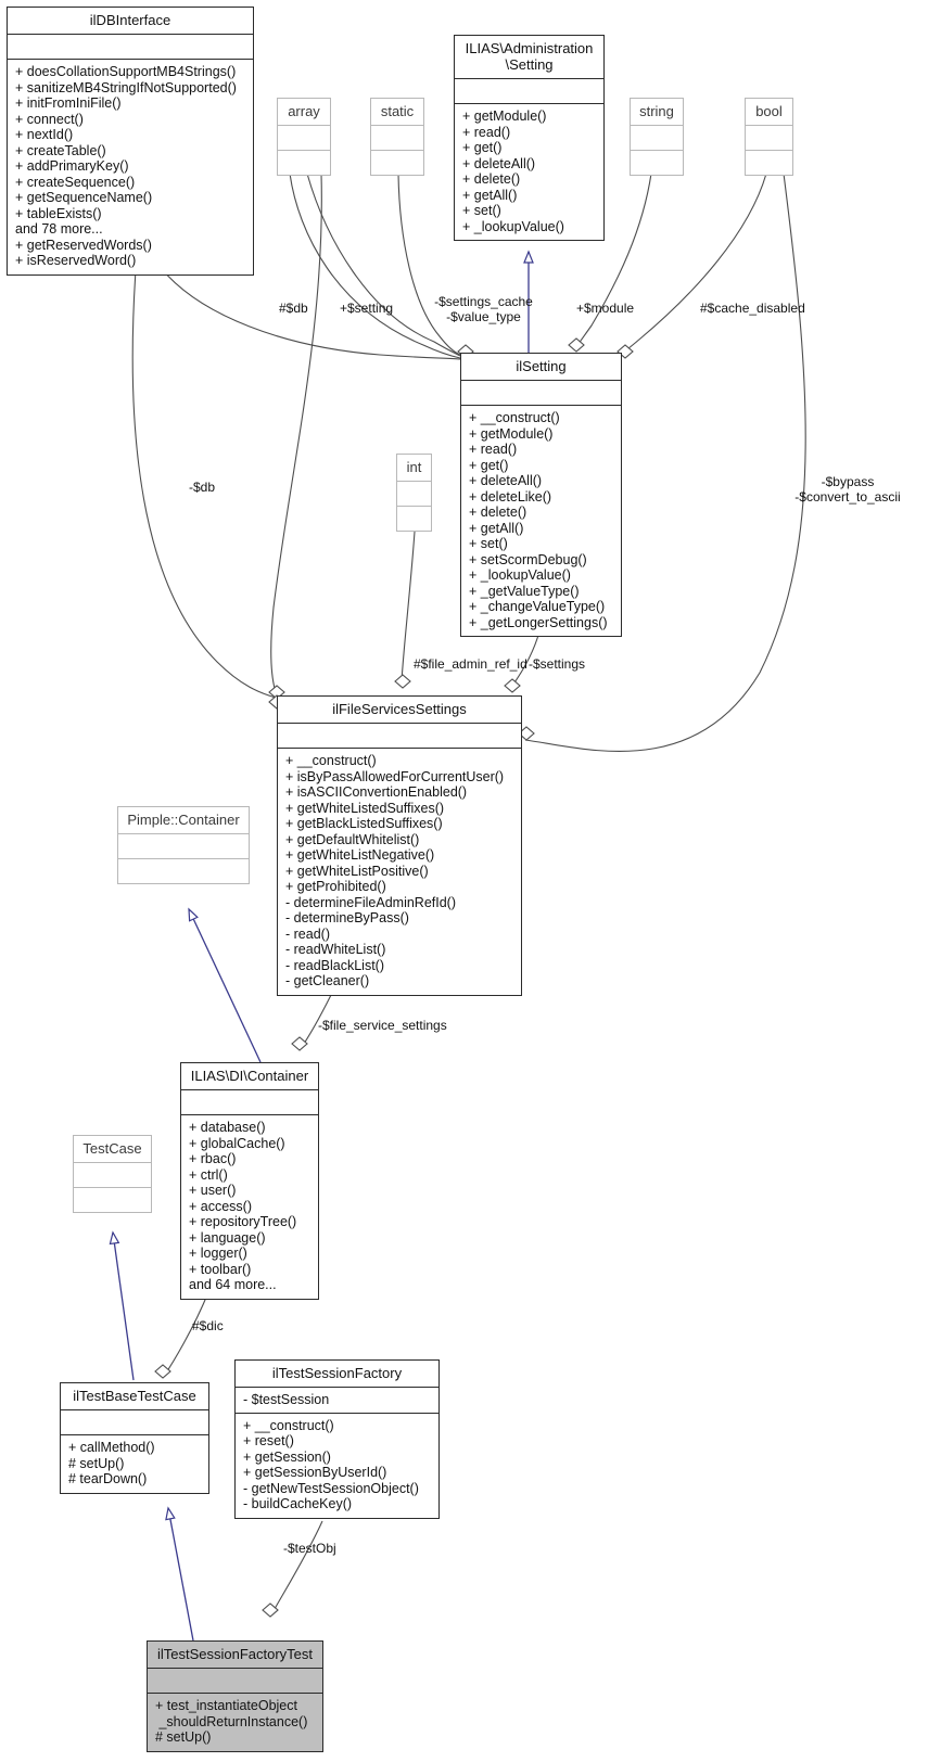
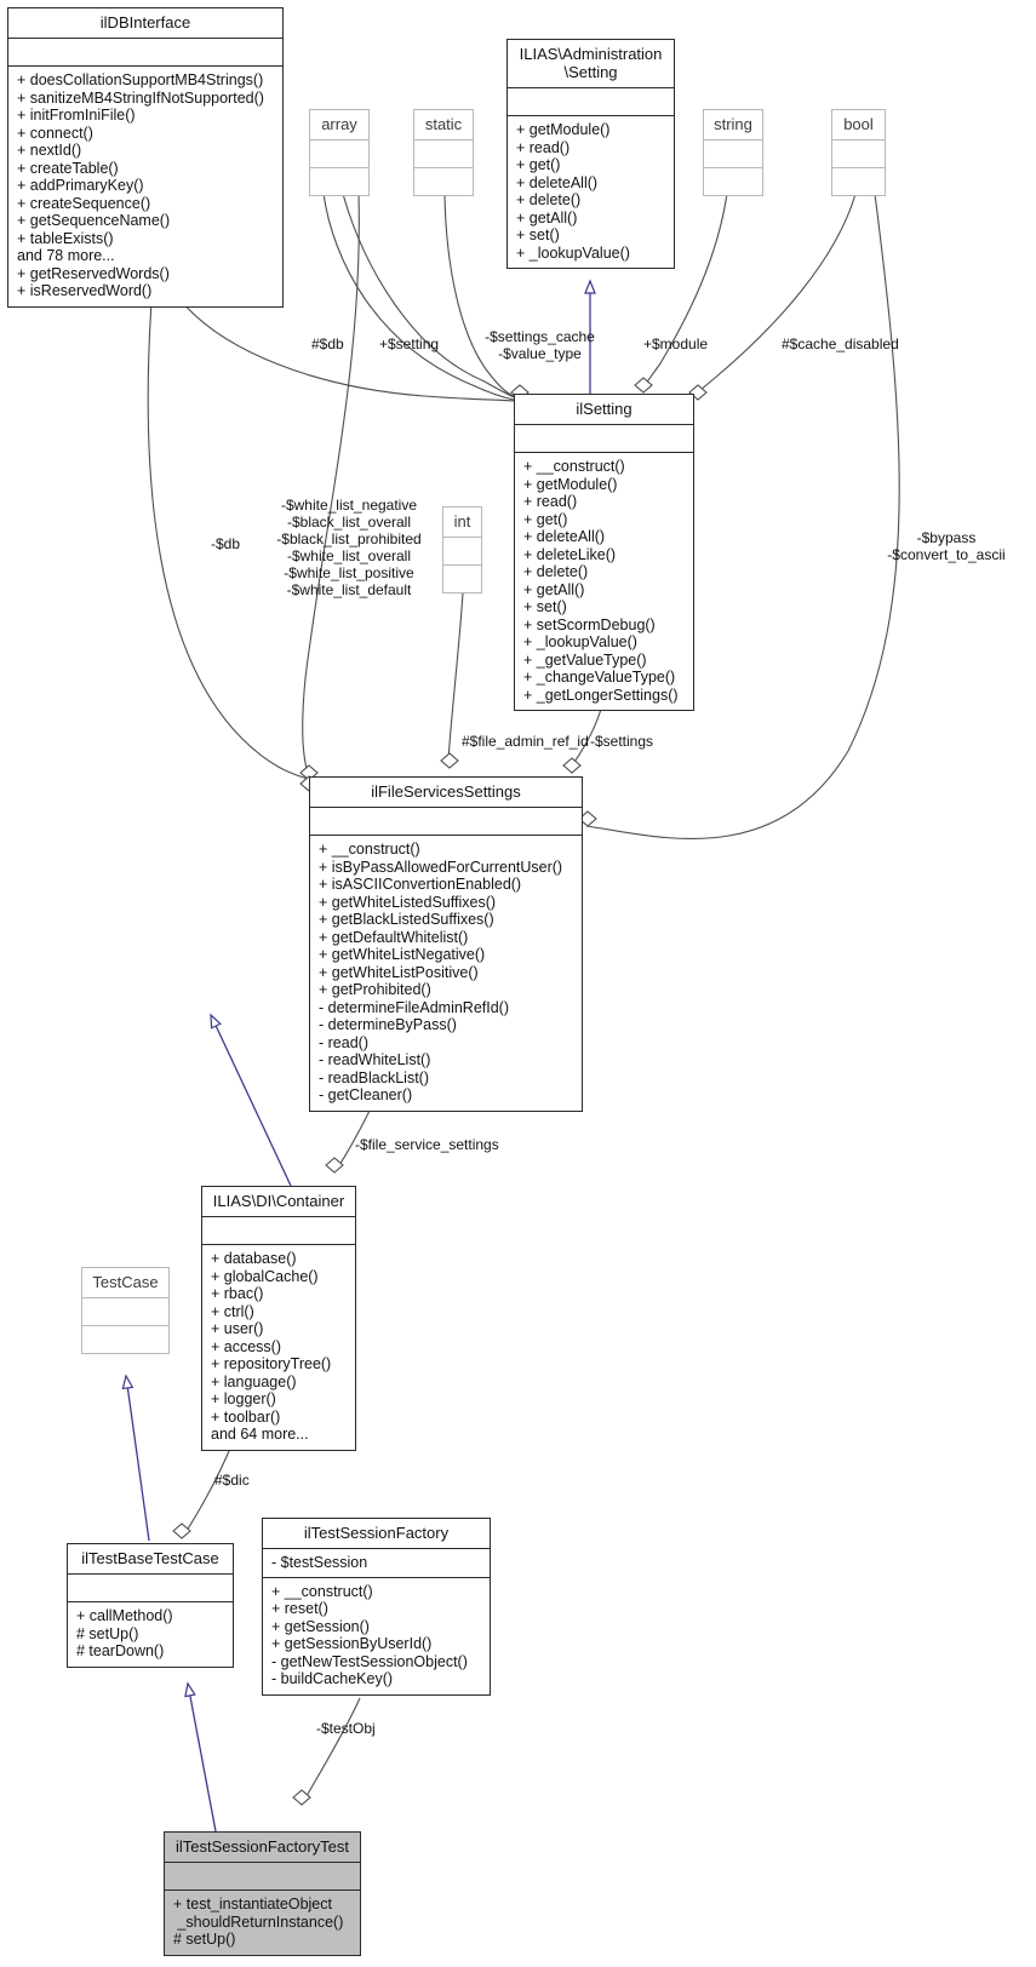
  ilDBInterface
  + doesCollationSupportMB4Strings()
  + sanitizeMB4StringIfNotSupported()
  + initFromIniFile()
  + connect()
  + nextId()
  + createTable()
  + addPrimaryKey()
  + createSequence()
  + getSequenceName()
  + tableExists()
  and 78 more...
  + getReservedWords()
  + isReservedWord()
  array
  static
  ILIAS\Administration
  \Setting
  + getModule()
  + read()
  + get()
  + deleteAll()
  + delete()
  + getAll()
  + set()
  + _lookupValue()
  string
  bool
  ilSetting
  + __construct()
  + getModule()
  + read()
  + get()
  + deleteAll()
  + deleteLike()
  + delete()
  + getAll()
  + set()
  + setScormDebug()
  + _lookupValue()
  + _getValueType()
  + _changeValueType()
  + _getLongerSettings()
  int
  ilFileServicesSettings
  + __construct()
  + isByPassAllowedForCurrentUser()
  + isASCIIConvertionEnabled()
  + getWhiteListedSuffixes()
  + getBlackListedSuffixes()
  + getDefaultWhitelist()
  + getWhiteListNegative()
  + getWhiteListPositive()
  + getProhibited()
  - determineFileAdminRefId()
  - determineByPass()
  - read()
  - readWhiteList()
  - readBlackList()
  - getCleaner()
- Pimple::Container
  ILIAS\DI\Container
  + database()
  + globalCache()
  + rbac()
  + ctrl()
  + user()
  + access()
  + repositoryTree()
  + language()
  + logger()
  + toolbar()
  and 64 more...
  TestCase
  ilTestBaseTestCase
  + callMethod()
  # setUp()
  # tearDown()
  ilTestSessionFactory
  - $testSession
  + __construct()
  + reset()
  + getSession()
  + getSessionByUserId()
  - getNewTestSessionObject()
  - buildCacheKey()
  ilTestSessionFactoryTest
  + test_instantiateObject
  _shouldReturnInstance()
  # setUp()
  #$db
  +$setting
  -$settings_cache
  -$value_type
  +$module
  #$cache_disabled
  -$bypass
  -$convert_to_ascii
  -$db
+ -$white_list_negative
+ -$black_list_overall
+ -$black_list_prohibited
+ -$white_list_overall
+ -$white_list_positive
+ -$white_list_default
  #$file_admin_ref_id
  -$settings
  -$file_service_settings
  #$dic
  -$testObj
